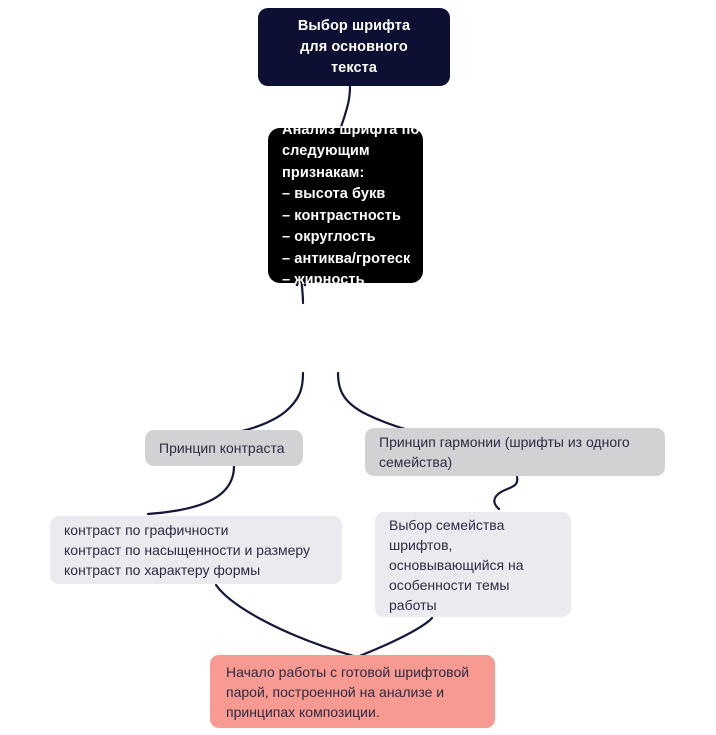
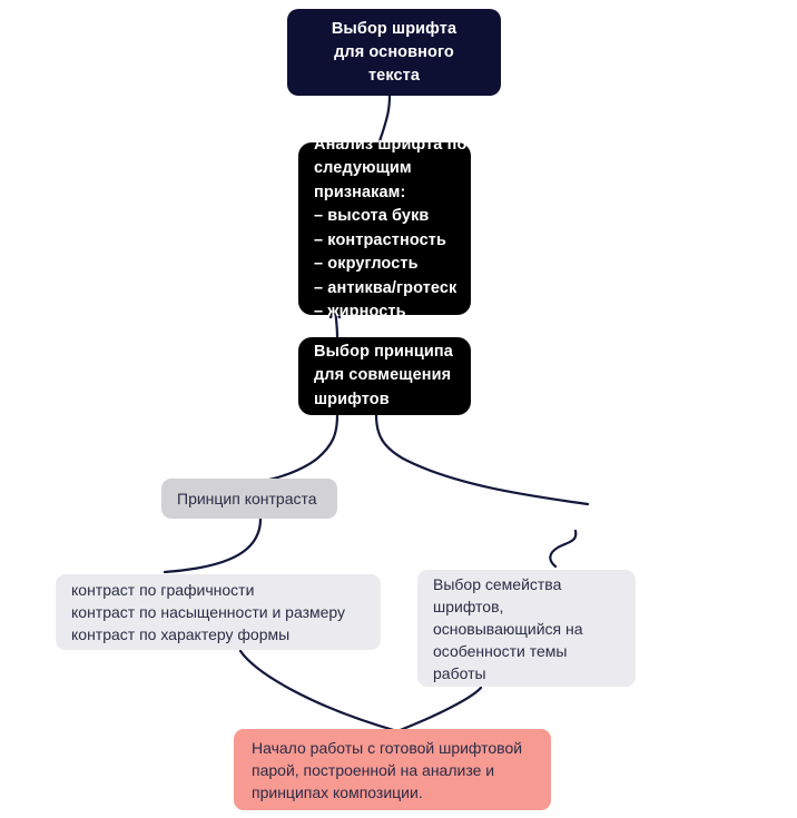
  Выбор шрифта
  для основного
  текста
  Анализ шрифта по
  следующим
  признакам:
  – высота букв
  – контрастность
  – округлость
  – антиква/гротеск
  – жирность
+ Выбор принципа
+ для совмещения
+ шрифтов
  Принцип контраста
- Принцип гармонии (шрифты из одного
- семейства)
  контраст по графичности
  контраст по насыщенности и размеру
  контраст по характеру формы
  Выбор семейства
  шрифтов,
  основывающийся на
  особенности темы
  работы
  Начало работы с готовой шрифтовой
  парой, построенной на анализе и
  принципах композиции.
